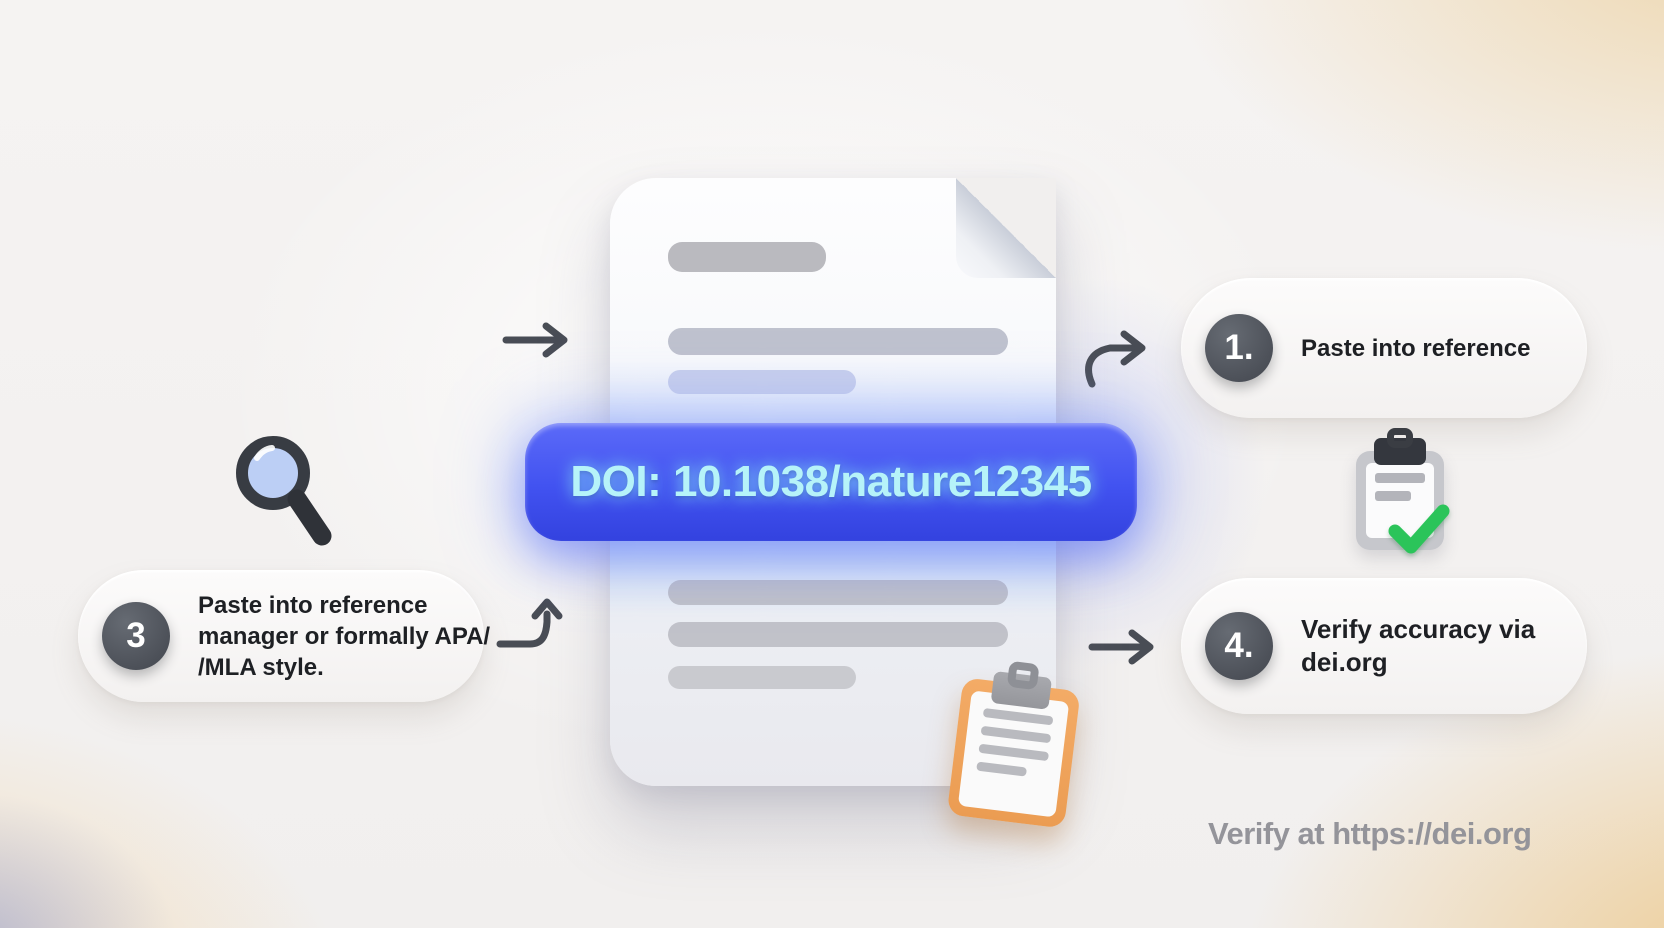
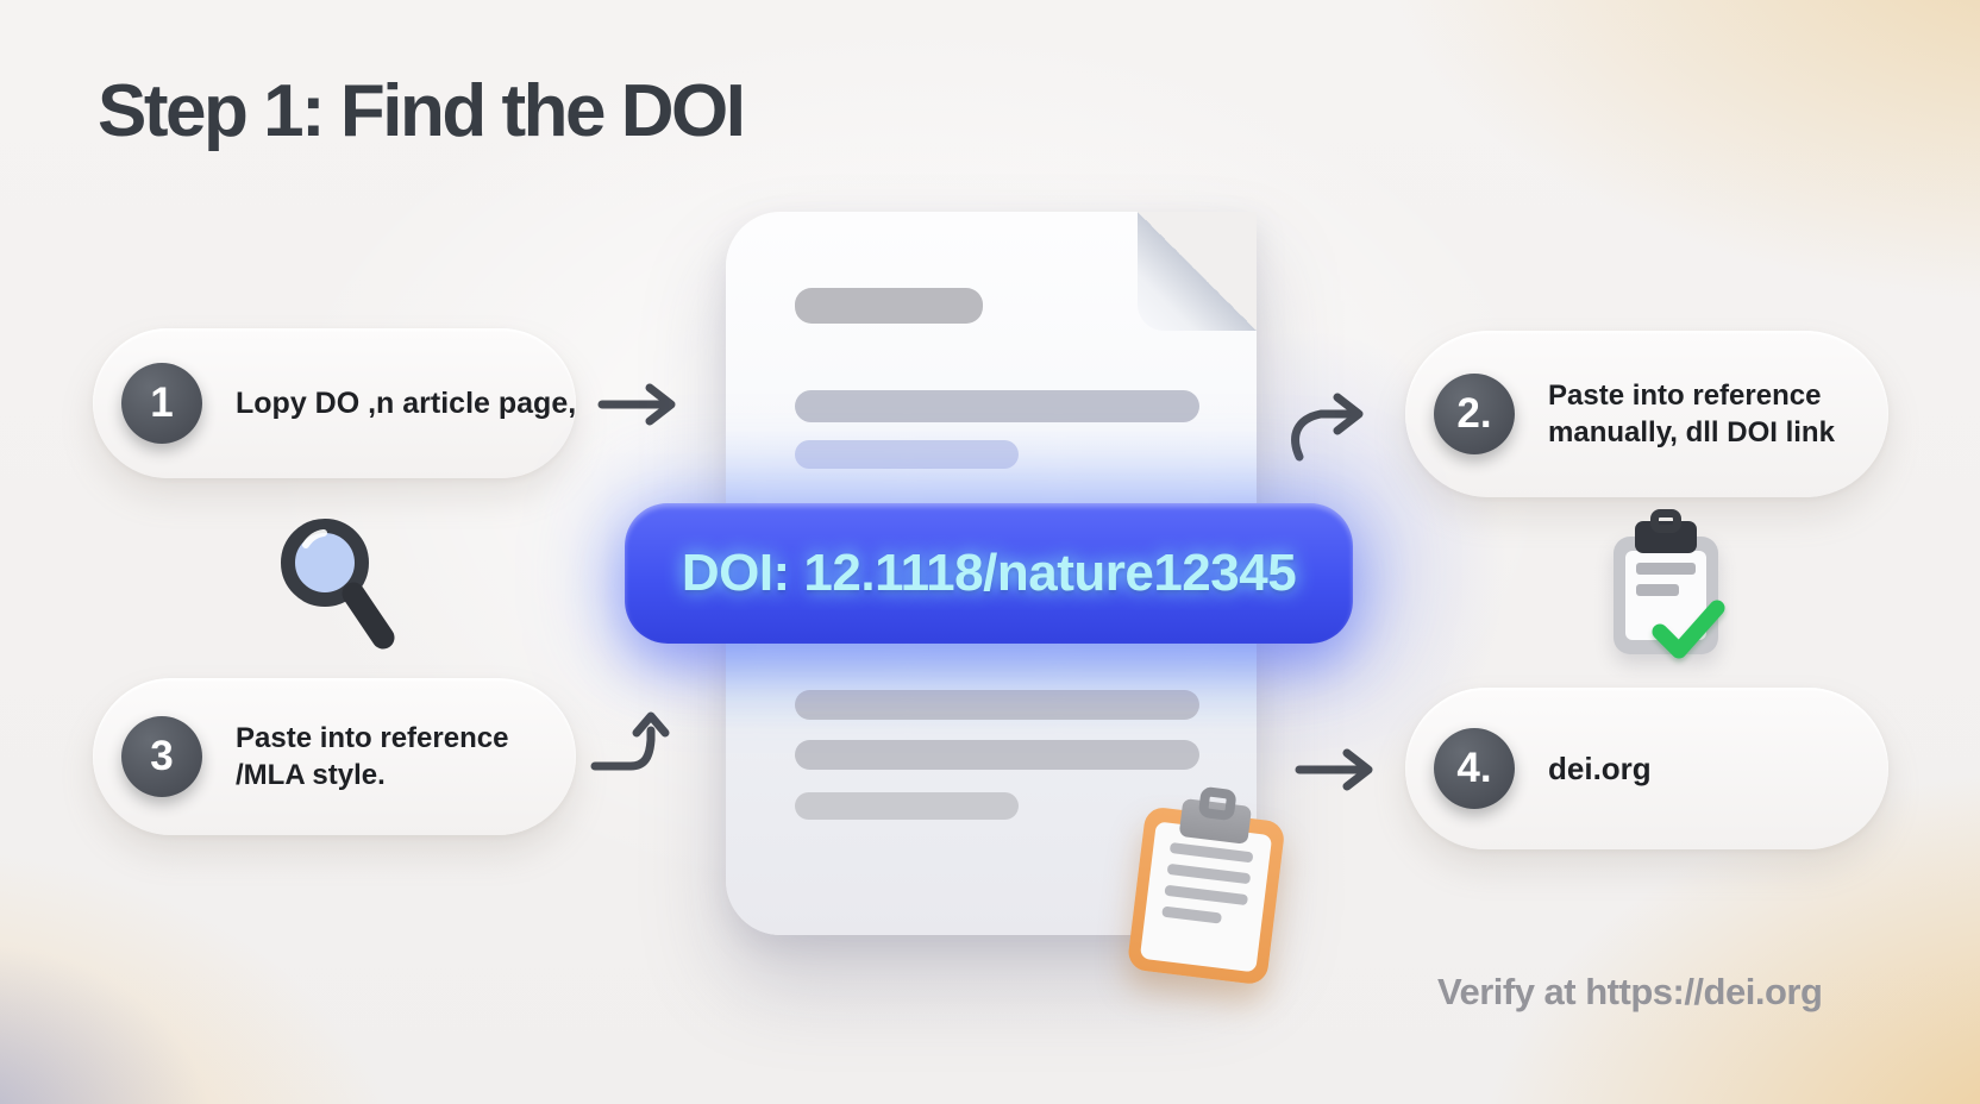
+ Step 1: Find the DOI
+ 1
+ Lopy DO ,n article page,
- 1.
+ 2.
  Paste into reference
+ manually, dll DOI link
  3
  Paste into reference
- manager or formally APA/
  /MLA style.
  4.
- Verify accuracy via
  dei.org
- DOI: 10.1038/nature12345
+ DOI: 12.1118/nature12345
  Verify at https://dei.org
